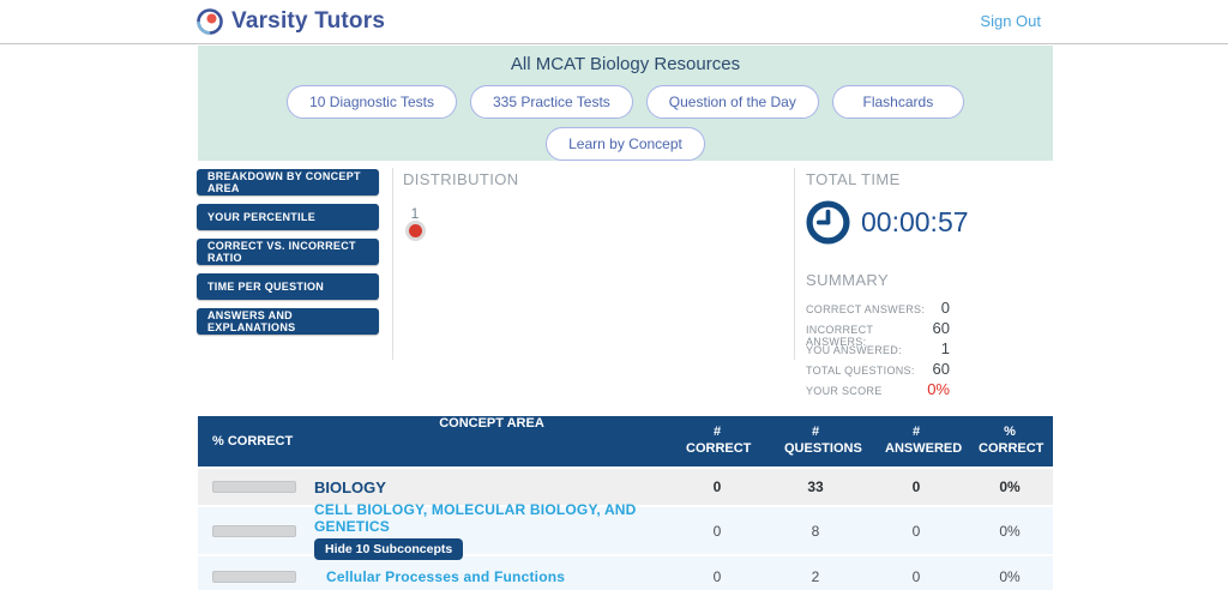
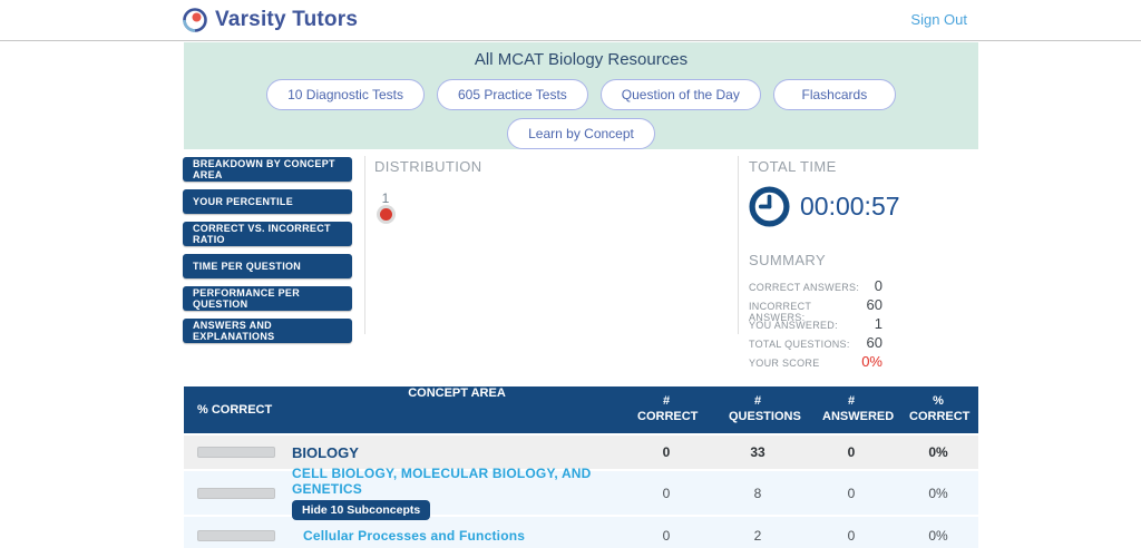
  Varsity Tutors
  Sign Out
  All MCAT Biology Resources
  10 Diagnostic Tests
- 335 Practice Tests
+ 605 Practice Tests
  Question of the Day
  Flashcards
  Learn by Concept
  BREAKDOWN BY CONCEPT AREA
  YOUR PERCENTILE
  CORRECT VS. INCORRECT RATIO
  TIME PER QUESTION
+ PERFORMANCE PER QUESTION
  ANSWERS AND EXPLANATIONS
  DISTRIBUTION
  1
  TOTAL TIME
  00:00:57
  SUMMARY
  CORRECT ANSWERS:
  0
  INCORRECT ANSWERS:
  60
  YOU ANSWERED:
  1
  TOTAL QUESTIONS:
  60
  YOUR SCORE
  0%
  % CORRECT
  CONCEPT AREA
  # CORRECT
  # QUESTIONS
  # ANSWERED
  % CORRECT
  BIOLOGY
  0
  33
  0
  0%
  CELL BIOLOGY, MOLECULAR BIOLOGY, AND GENETICS
  Hide 10 Subconcepts
  0
  8
  0
  0%
  Cellular Processes and Functions
  0
  2
  0
  0%
